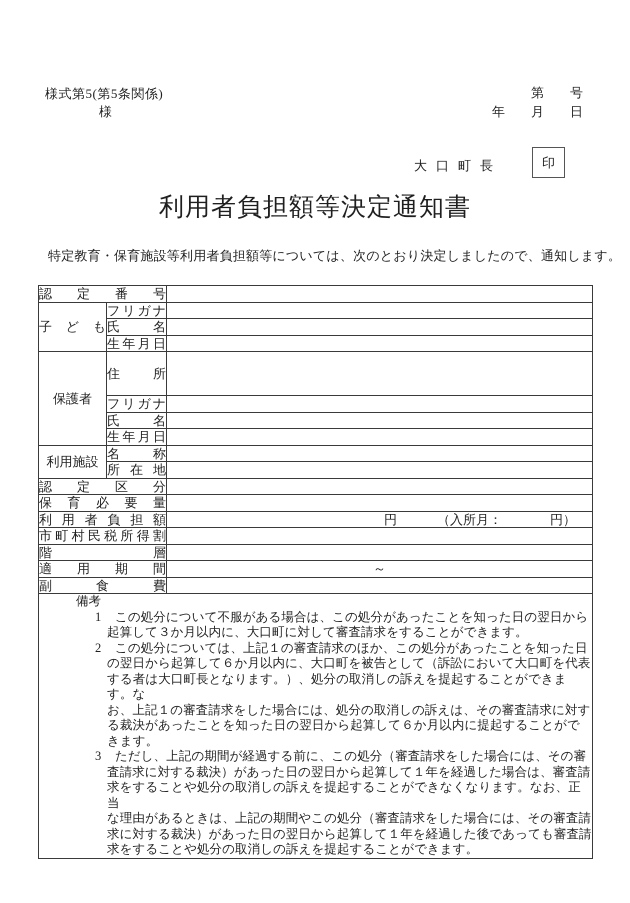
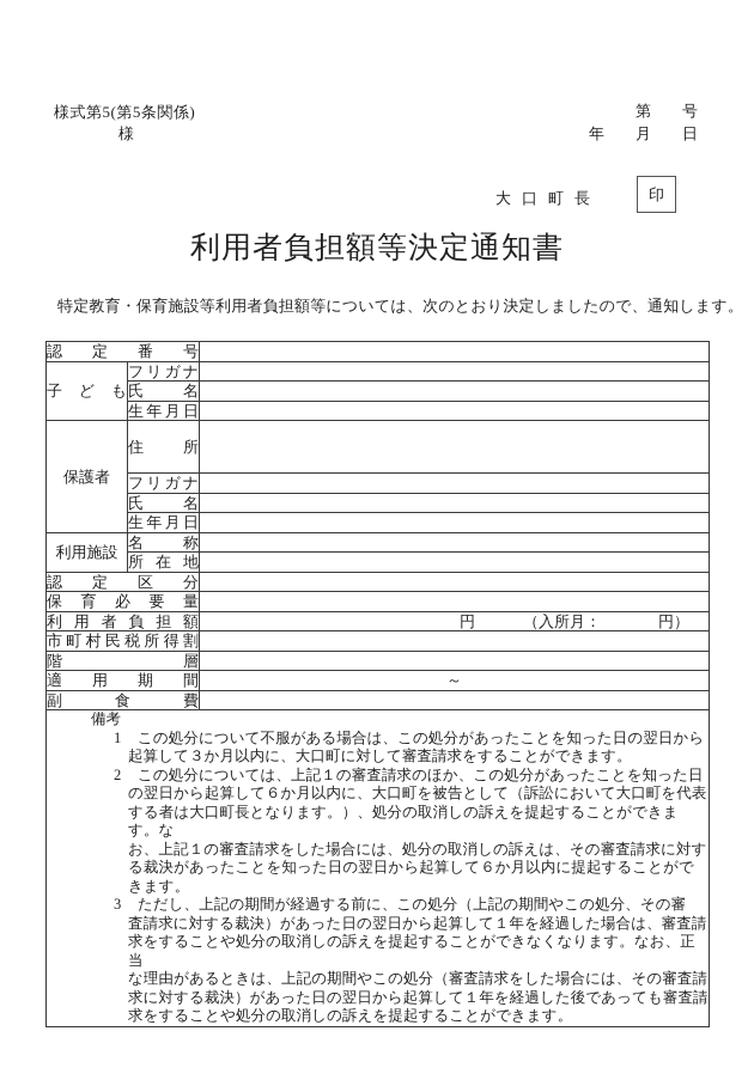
  様式第5(第5条関係)
  様
  第 号
  年 月 日
  大口町長
  印
  利用者負担額等決定通知書
  特定教育・保育施設等利用者負担額等については、次のとおり決定しましたので、通知します。
  認定番号
  子ども	フリガナ
  氏名
  生年月日
  保護者	住所
  フリガナ
  氏名
  生年月日
  利用施設	名称
  所在地
  認定区分
  保育必要量
  利用者負担額	円 （入所月： 円）
  市町村民税所得割
  階層
  適用期間	～
  副食費
- 備考 1 この処分について不服がある場合は、この処分があったことを知った日の翌日から 起算して３か月以内に、大口町に対して審査請求をすることができます。 2 この処分については、上記１の審査請求のほか、この処分があったことを知った日 の翌日から起算して６か月以内に、大口町を被告として（訴訟において大口町を代表 する者は大口町長となります。）、処分の取消しの訴えを提起することができます。な お、上記１の審査請求をした場合には、処分の取消しの訴えは、その審査請求に対す る裁決があったことを知った日の翌日から起算して６か月以内に提起することがで きます。 3 ただし、上記の期間が経過する前に、この処分（審査請求をした場合には、その審 査請求に対する裁決）があった日の翌日から起算して１年を経過した場合は、審査請 求をすることや処分の取消しの訴えを提起することができなくなります。なお、正当 な理由があるときは、上記の期間やこの処分（審査請求をした場合には、その審査請 求に対する裁決）があった日の翌日から起算して１年を経過した後であっても審査請 求をすることや処分の取消しの訴えを提起することができます。
+ 備考 1 この処分について不服がある場合は、この処分があったことを知った日の翌日から 起算して３か月以内に、大口町に対して審査請求をすることができます。 2 この処分については、上記１の審査請求のほか、この処分があったことを知った日 の翌日から起算して６か月以内に、大口町を被告として（訴訟において大口町を代表 する者は大口町長となります。）、処分の取消しの訴えを提起することができます。な お、上記１の審査請求をした場合には、処分の取消しの訴えは、その審査請求に対す る裁決があったことを知った日の翌日から起算して６か月以内に提起することがで きます。 3 ただし、上記の期間が経過する前に、この処分（上記の期間やこの処分、その審 査請求に対する裁決）があった日の翌日から起算して１年を経過した場合は、審査請 求をすることや処分の取消しの訴えを提起することができなくなります。なお、正当 な理由があるときは、上記の期間やこの処分（審査請求をした場合には、その審査請 求に対する裁決）があった日の翌日から起算して１年を経過した後であっても審査請 求をすることや処分の取消しの訴えを提起することができます。
